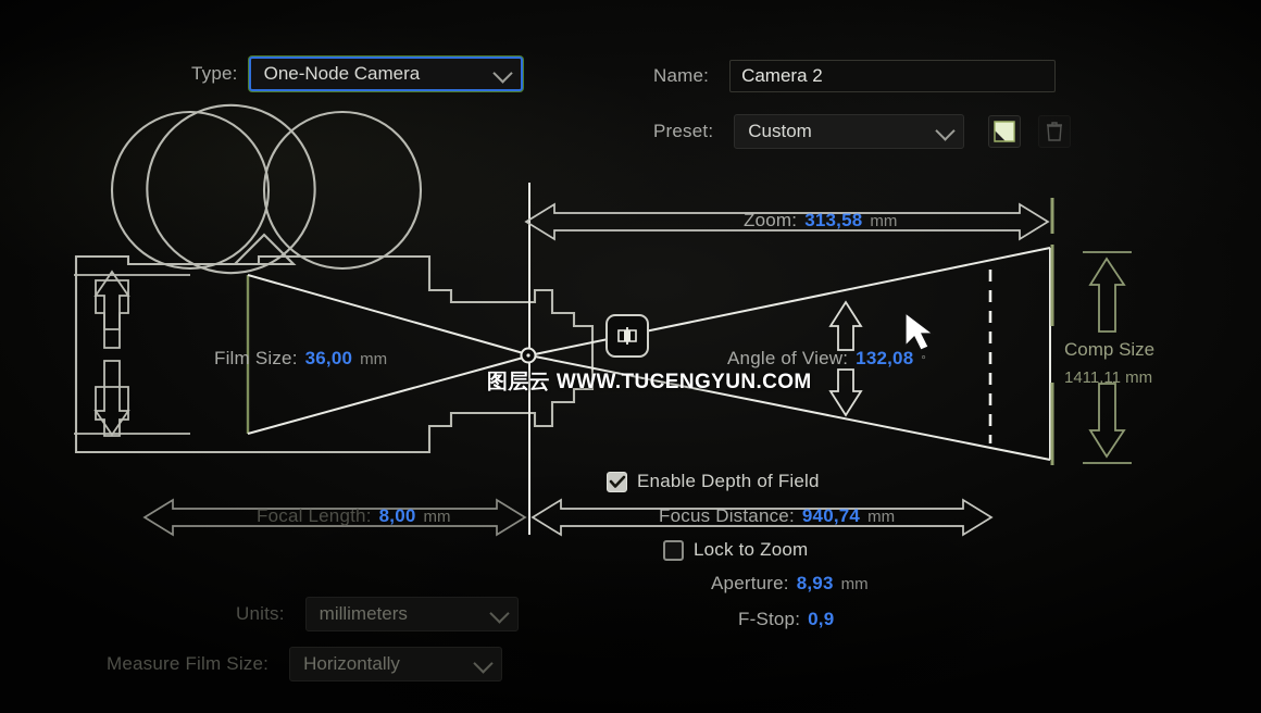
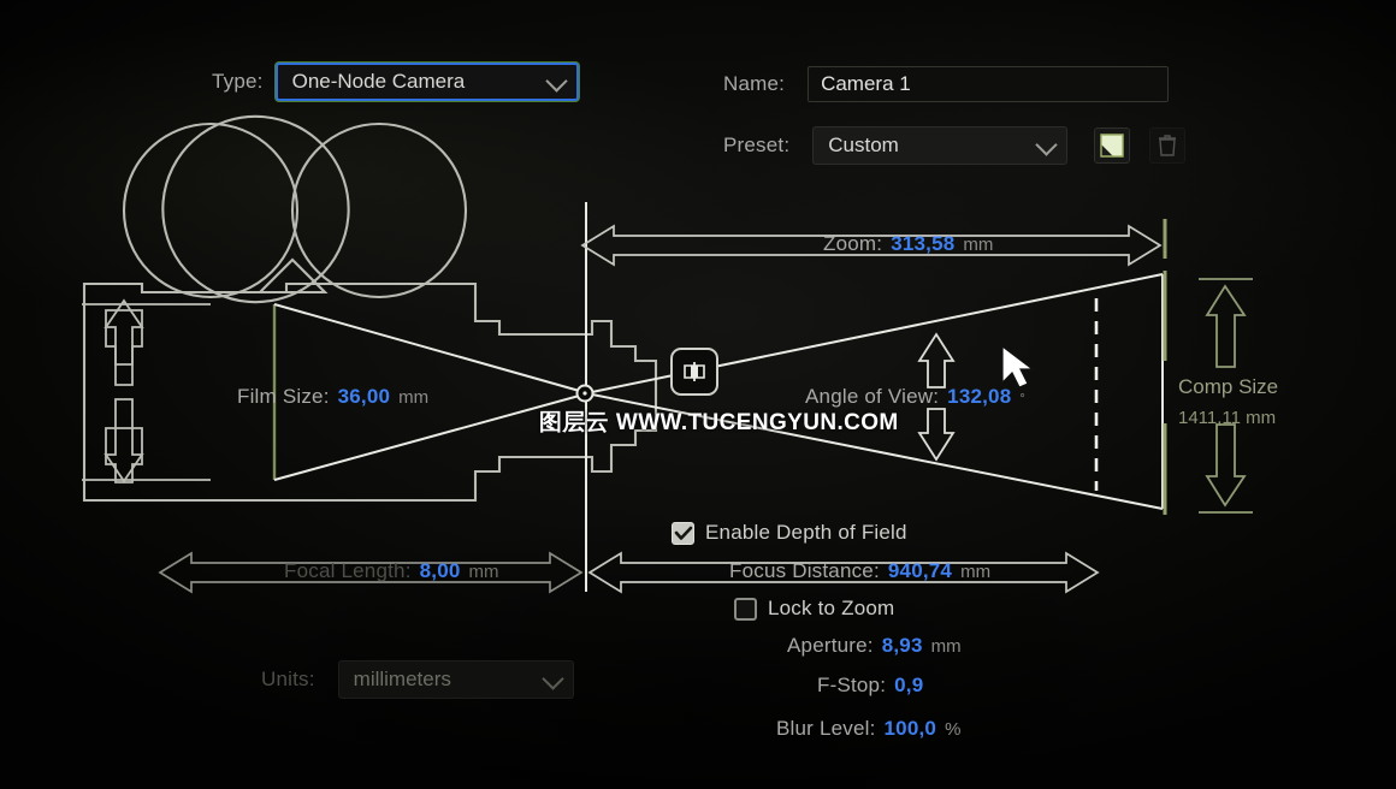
  Type:
  One-Node Camera
  Name:
- Camera 2
+ Camera 1
  Preset:
  Custom
  Zoom:
  313,58
  mm
  Film Size:
  36,00
  mm
  Angle of View:
  132,08
  °
  Comp Size
  1411,11 mm
  Focal Length:
  8,00
  mm
  Focus Distance:
  940,74
  mm
  Enable Depth of Field
  Lock to Zoom
  Aperture:
  8,93
  mm
  F-Stop:
  0,9
+ Blur Level:
+ 100,0
+ %
  Units:
  millimeters
- Measure Film Size:
- Horizontally
  图层云 WWW.TUCENGYUN.COM
